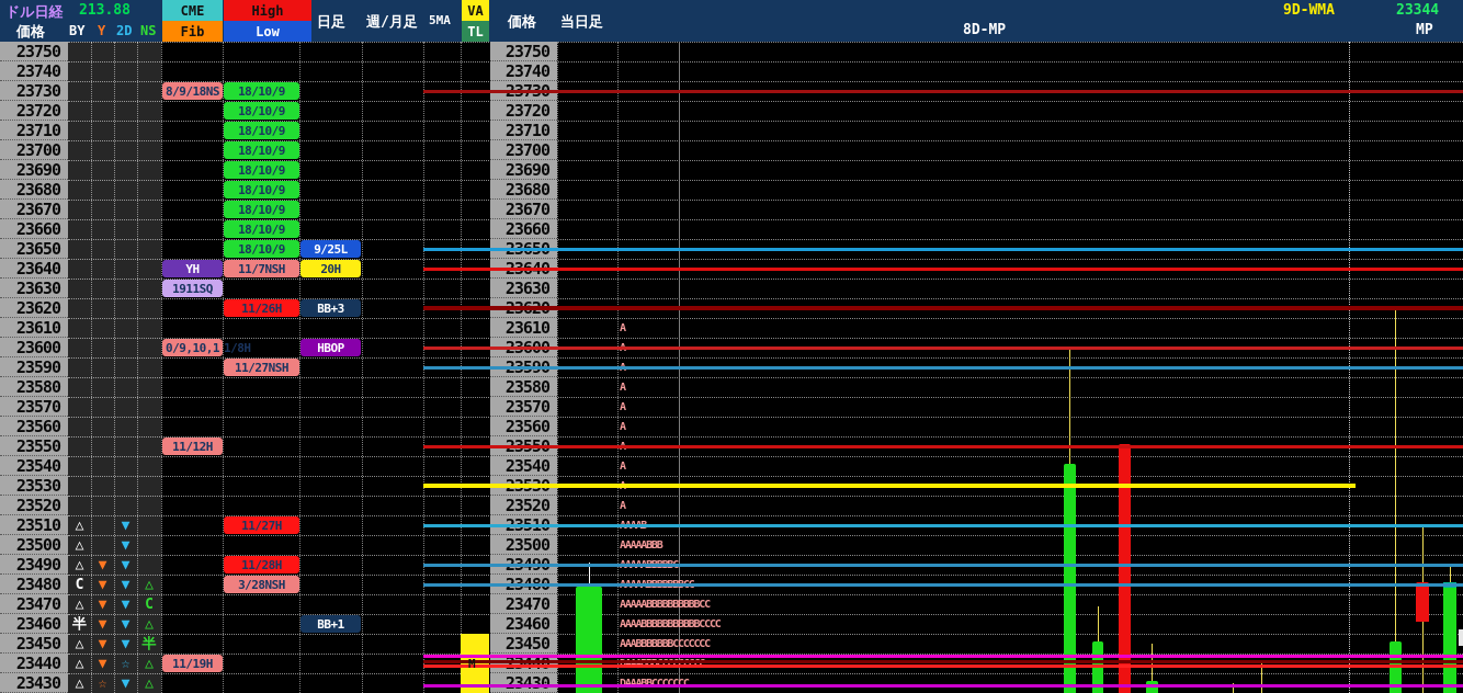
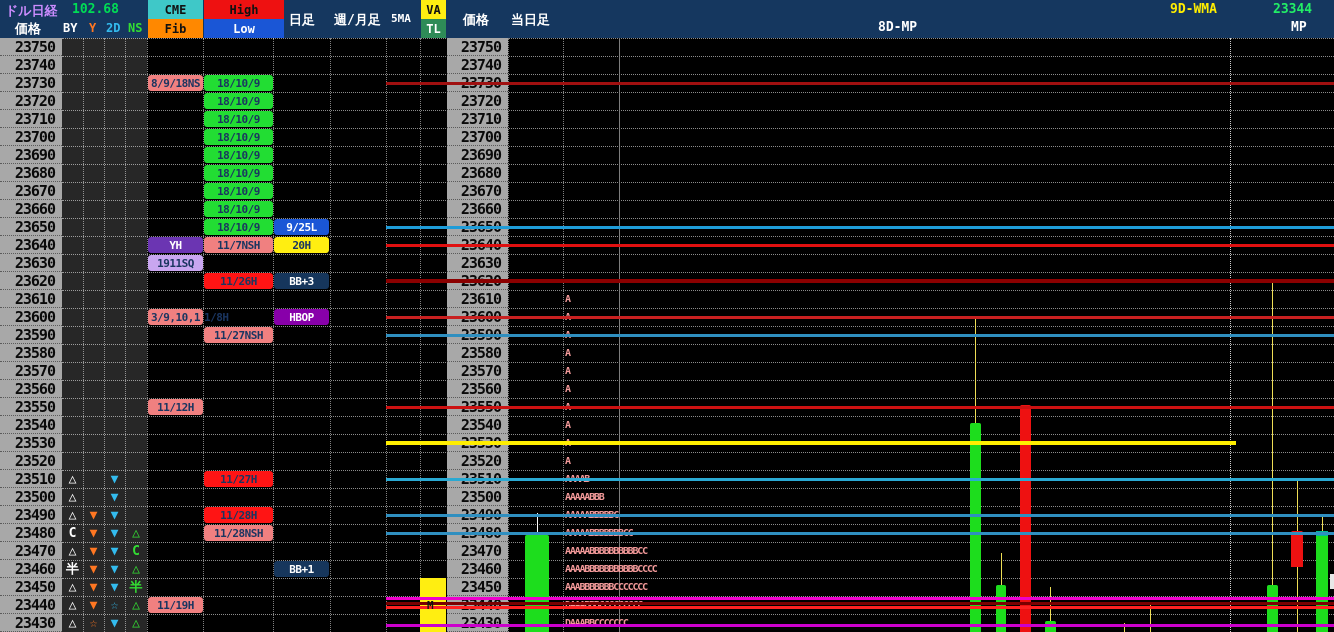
  23750
  23750
  23740
  23740
  23730
  23720
  23720
  23710
  23710
  23700
  23700
  23690
  23690
  23680
  23680
  23670
  23670
  23660
  23660
  23650
  23640
  23630
  23630
  23620
  23610
  23610
  23600
  23590
  23580
  23580
  23570
  23570
  23560
  23560
  23550
  23540
  23540
  23530
  23520
  23520
  23510
  23500
  23500
  23490
  23480
  23470
  23470
  23460
  23460
  23450
  23450
  23440
  23430
  23430
  △
  ▼
  △
  ▼
  △
  ▼
  ▼
  C
  ▼
  ▼
  △
  △
  ▼
  ▼
  C
  半
  ▼
  ▼
  △
  △
  ▼
  ▼
  半
  △
  ▼
  ☆
  △
  △
  ☆
  ▼
  △
  8/9/18NS
  18/10/9
  18/10/9
  18/10/9
  18/10/9
  18/10/9
  18/10/9
  18/10/9
  18/10/9
  18/10/9
  9/25L
  YH
  11/7NSH
  20H
  1911SQ
  11/26H
  BB+3
- 0/9,10,1
+ 3/9,10,1
  1/8H
  HBOP
  11/27NSH
  11/12H
  11/27H
  11/28H
- 3/28NSH
+ 11/28NSH
  BB+1
  11/19H
  M
  A
  A
  A
  A
  A
  A
  AAAAABBB
  AAAAABBBBBBBBBBCC
  AAAABBBBBBBBBBBCCCC
  AAABBBBBBBCCCCCCC
  ドル日経
- 213.88
+ 102.68
  価格
  BY
  Y
  2D
  NS
  CME
  Fib
  High
  Low
  日足
  週/月足
  5MA
  VA
  TL
  価格
  当日足
  8D-MP
  9D-WMA
  23344
  MP
